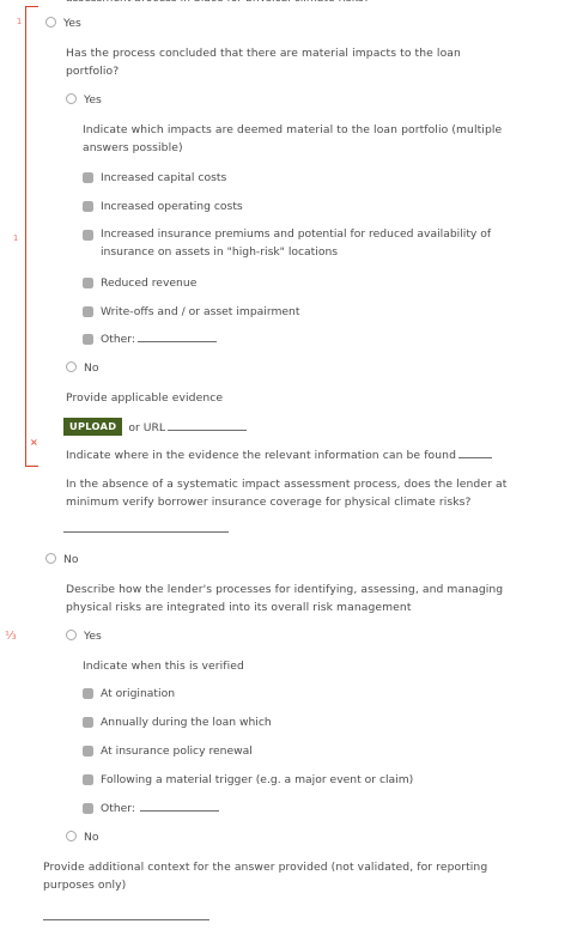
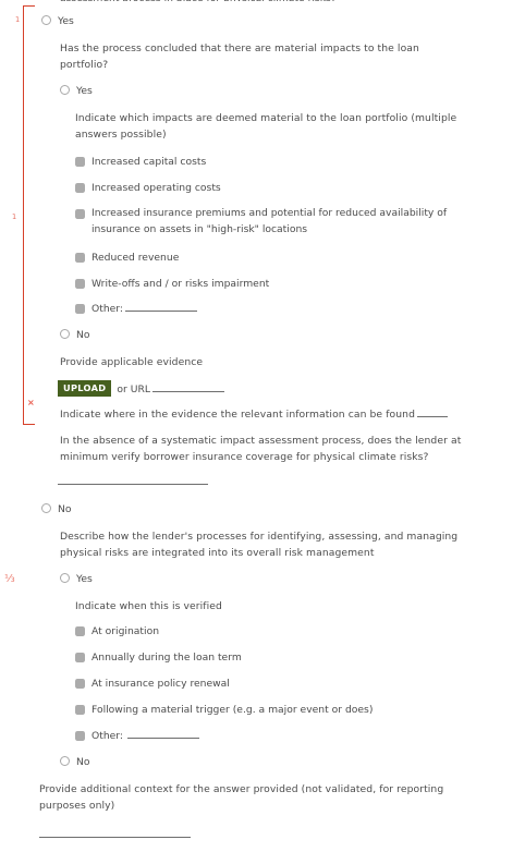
  1
  1
  ×
  ⅓
  Yes
  Has the process concluded that there are material impacts to the loan portfolio?
  Yes
  Indicate which impacts are deemed material to the loan portfolio (multiple answers possible)
  Increased capital costs
  Increased operating costs
  Increased insurance premiums and potential for reduced availability of insurance on assets in "high-risk" locations
  Reduced revenue
- Write-offs and / or asset impairment
+ Write-offs and / or risks impairment
  Other:
  No
  Provide applicable evidence
  UPLOAD
  or URL
  Indicate where in the evidence the relevant information can be found
  In the absence of a systematic impact assessment process, does the lender at minimum verify borrower insurance coverage for physical climate risks?
  No
  Describe how the lender's processes for identifying, assessing, and managing physical risks are integrated into its overall risk management
  Yes
  Indicate when this is verified
  At origination
- Annually during the loan which
+ Annually during the loan term
  At insurance policy renewal
- Following a material trigger (e.g. a major event or claim)
+ Following a material trigger (e.g. a major event or does)
  Other:
  No
  Provide additional context for the answer provided (not validated, for reporting purposes only)
